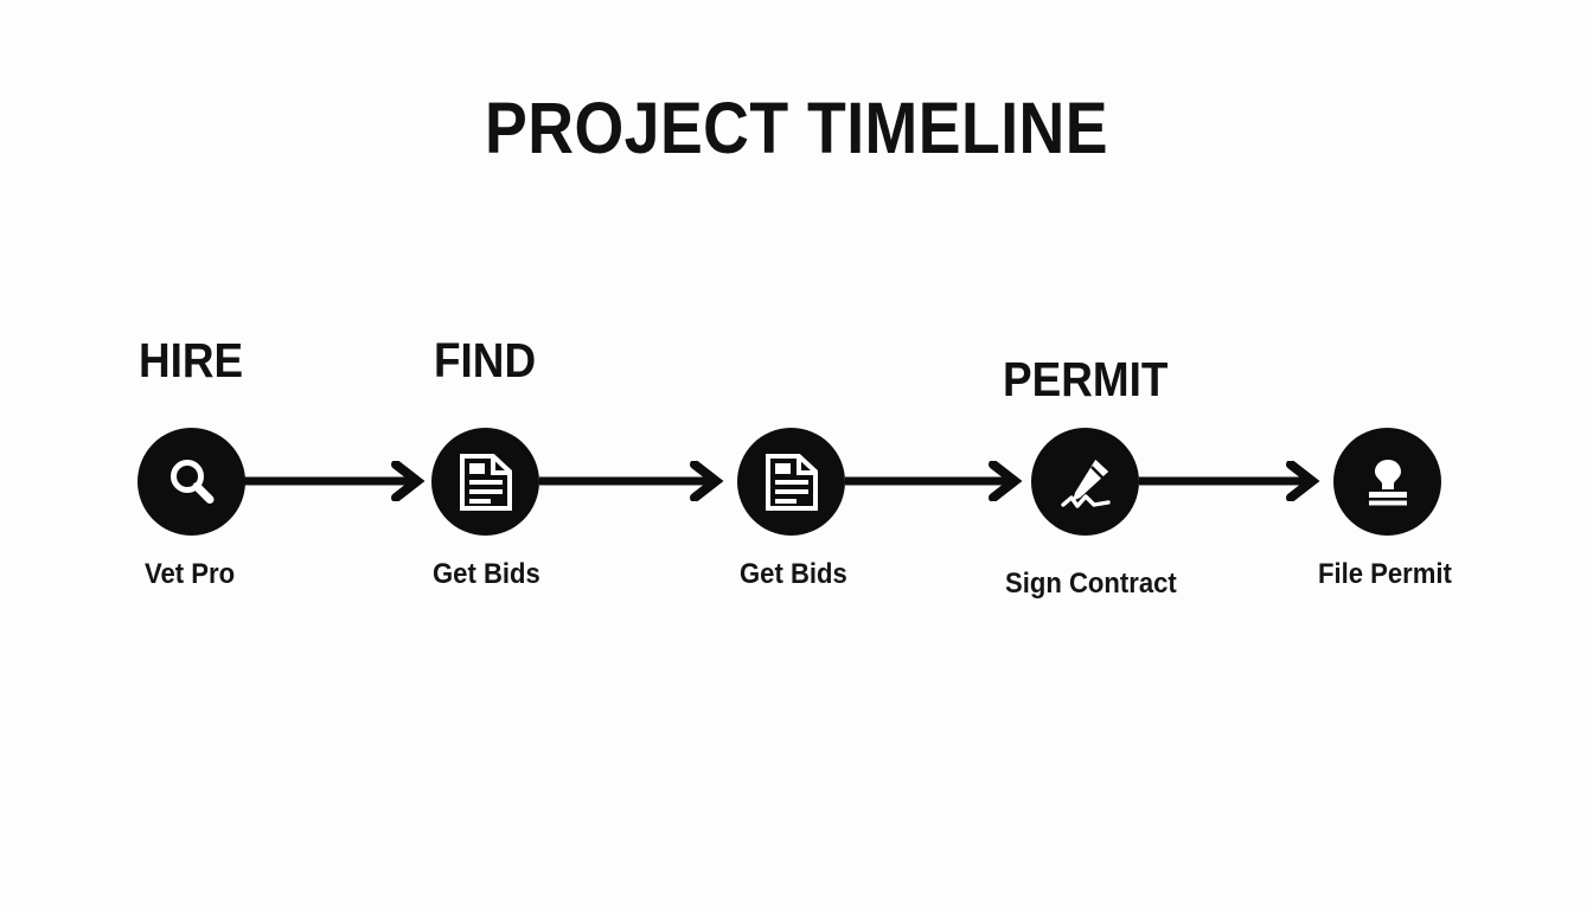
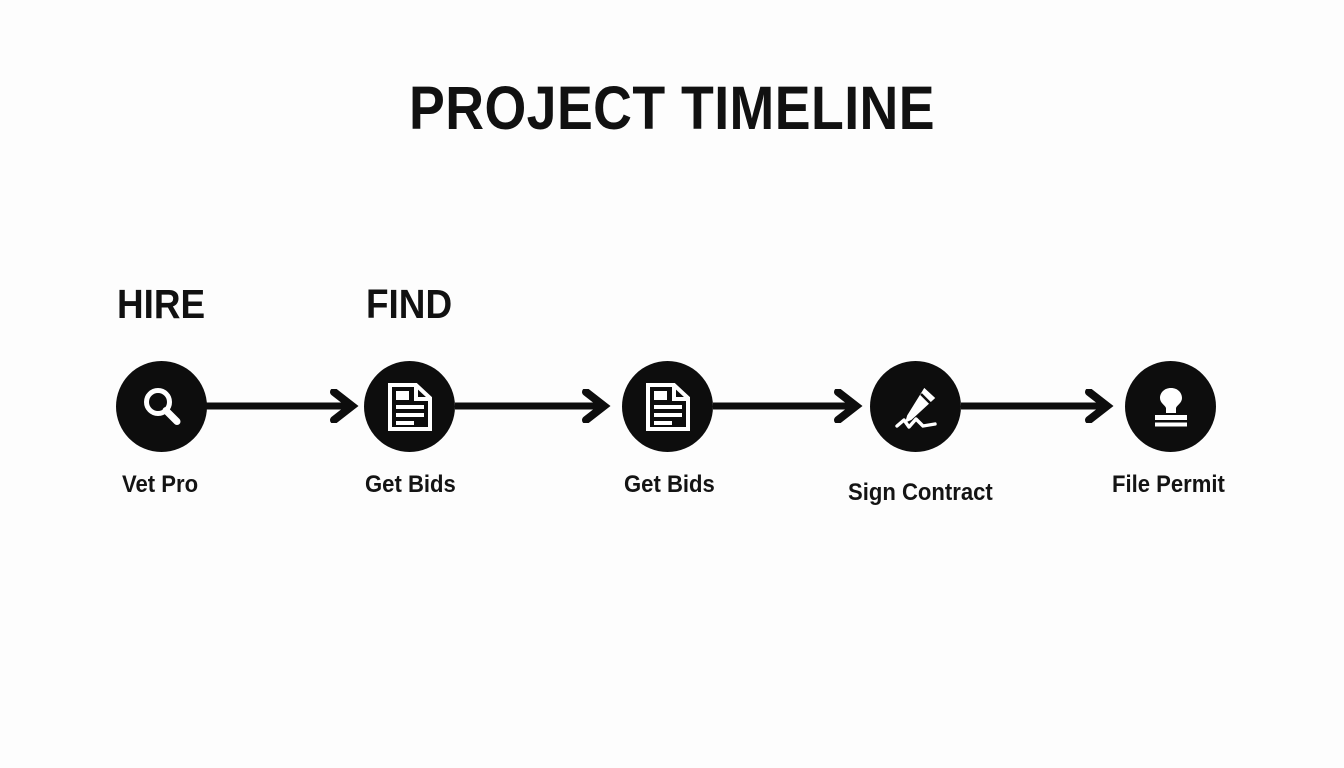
  PROJECT TIMELINE
  HIRE
  Vet Pro
  FIND
  Get Bids
  Get Bids
- PERMIT
  Sign Contract
  File Permit
